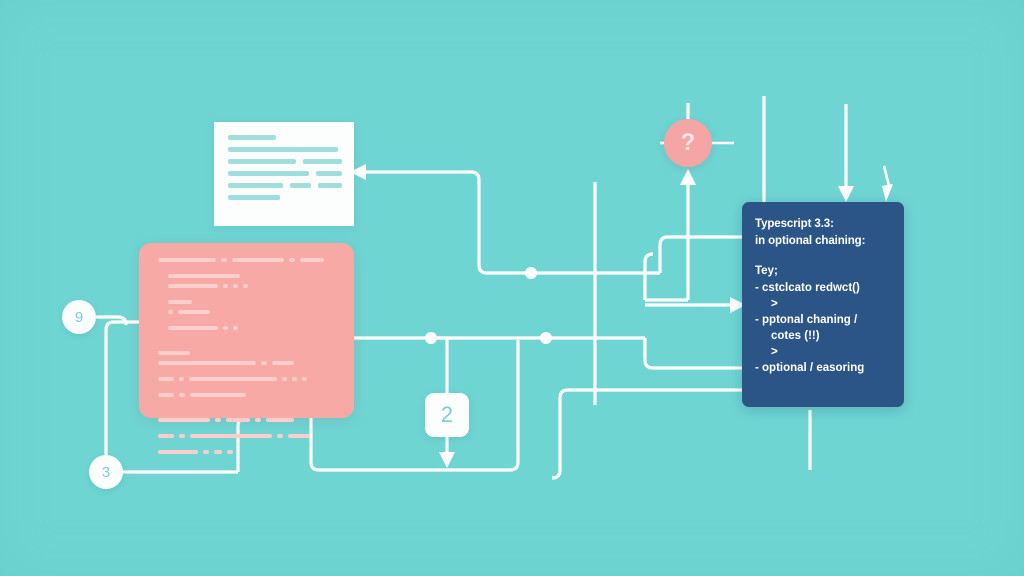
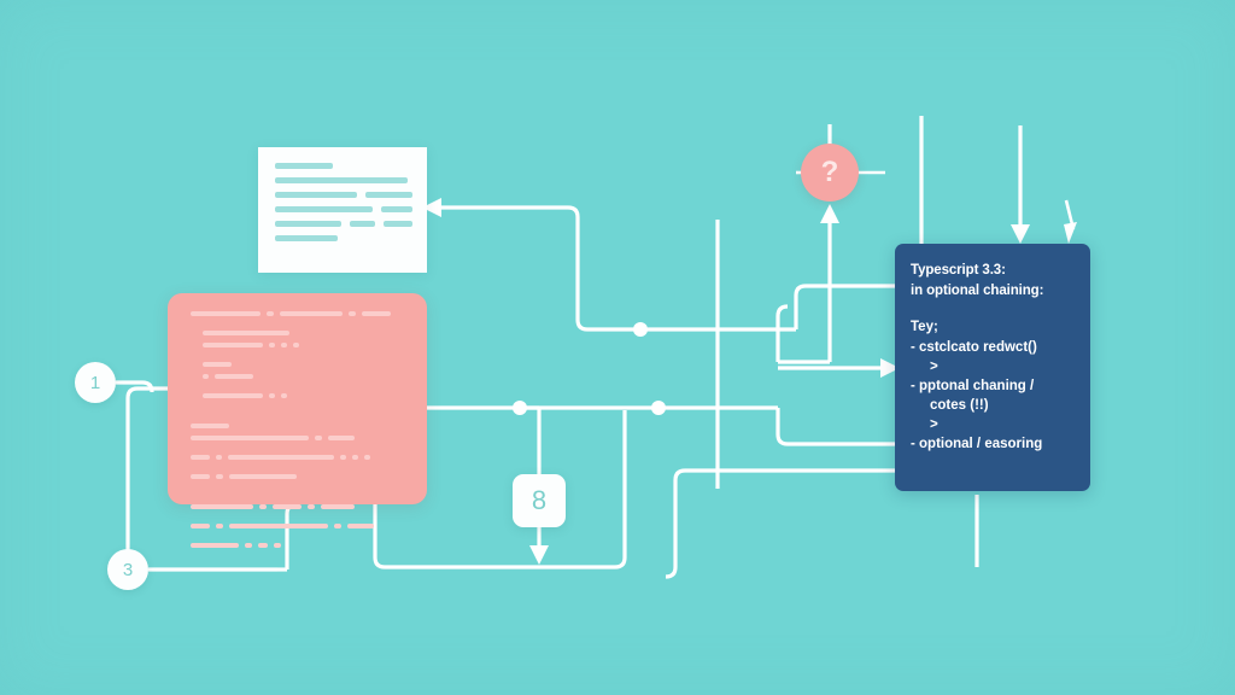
  Typescript 3.3:
  in optional chaining:
  Tey;
  - cstclcato redwct()
  >
  - pptonal chaning /
  cotes (!!)
  >
  - optional / easoring
- 9
+ 1
  3
- 2
+ 8
  ?
